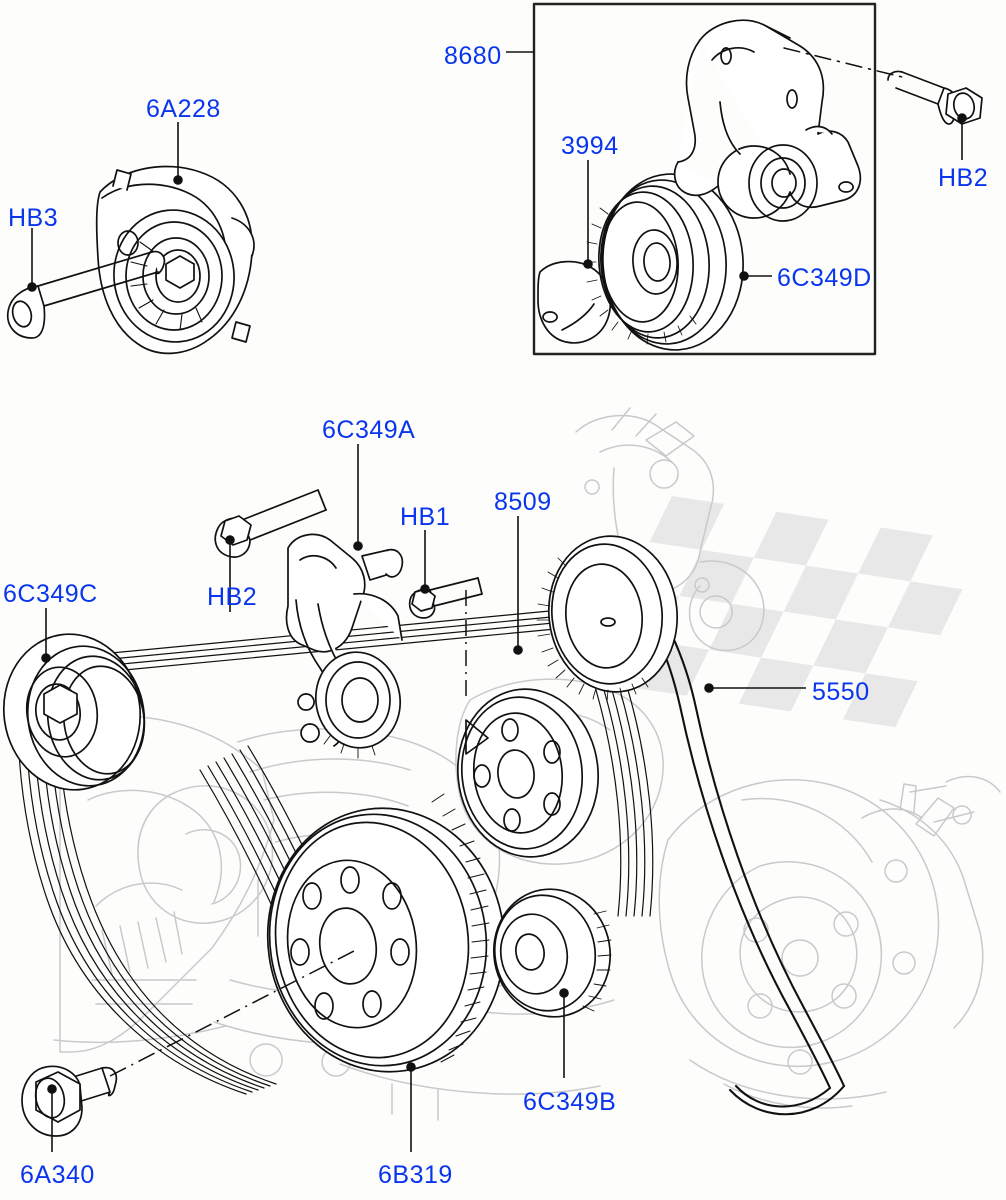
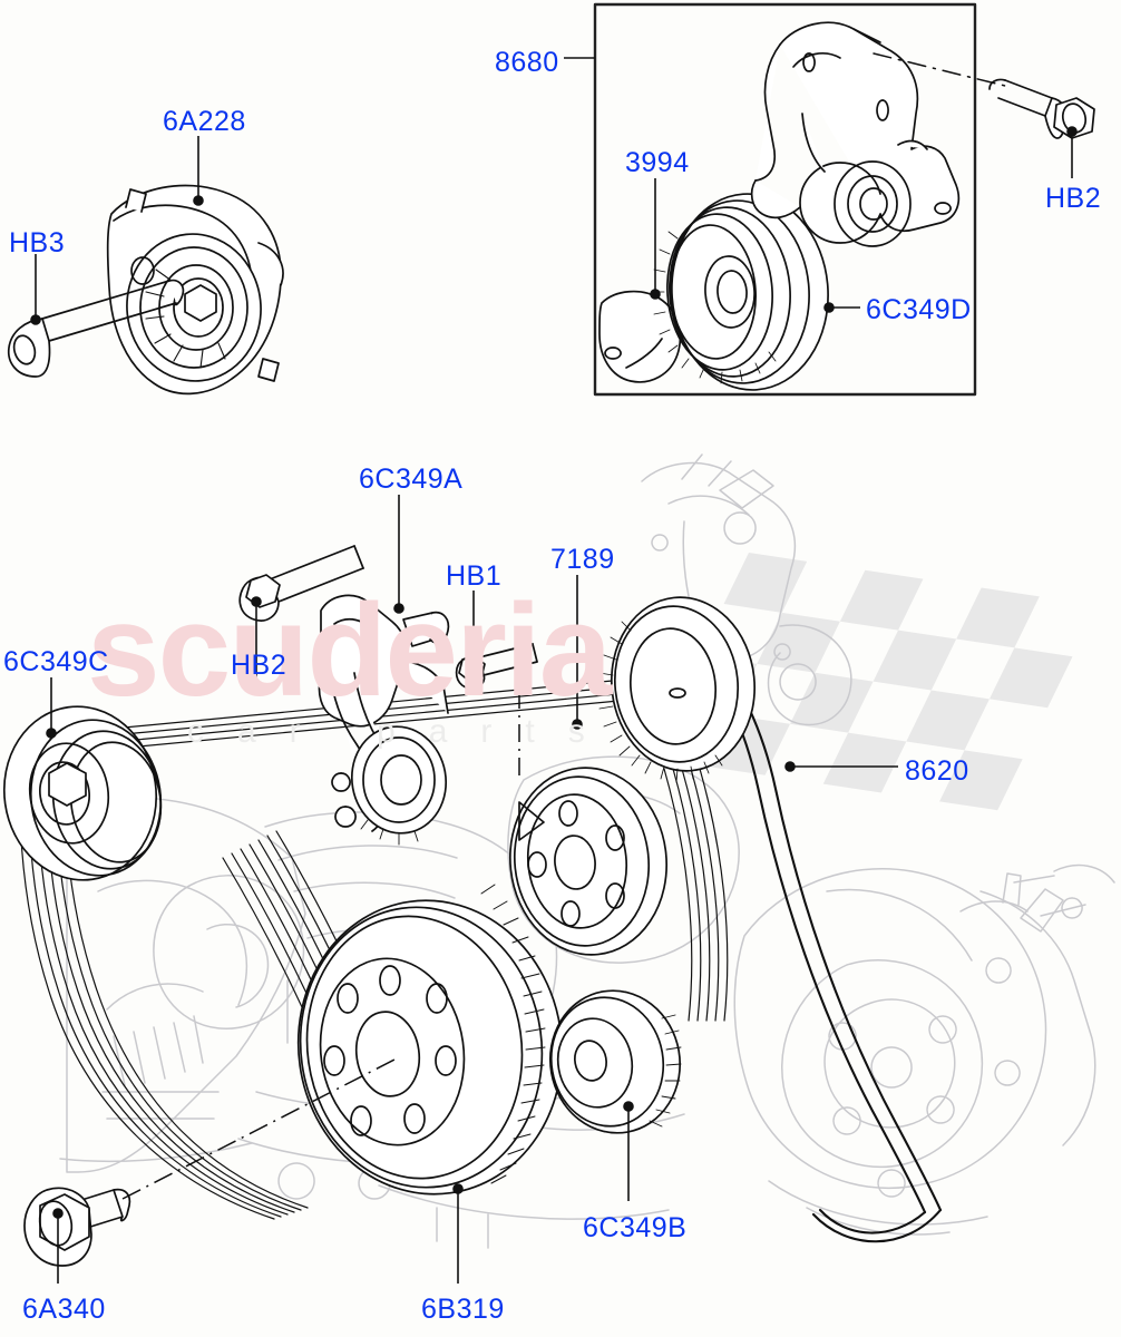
+ scuderia
+ car parts
  HB3
  6A228
  8680
  3994
  HB2
  6C349D
  6C349A
  HB1
- 8509
+ 7189
  6C349C
  HB2
- 5550
+ 8620
  6C349B
  6B319
  6A340
